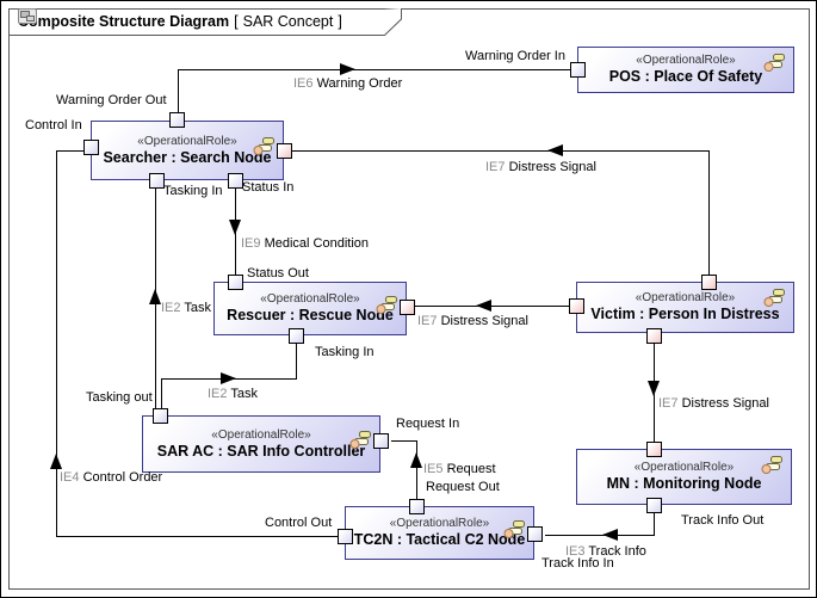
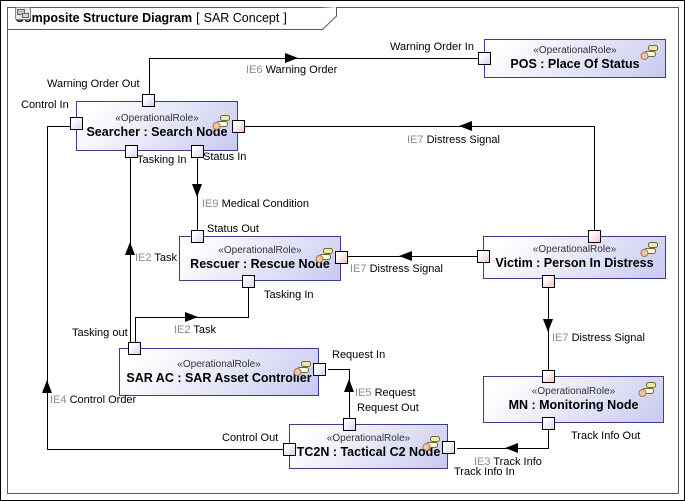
  mposite Structure Diagram
  [
  SAR Concept
  ]
  «OperationalRole»
- POS : Place Of Safety
+ POS : Place Of Status
  «OperationalRole»
  Searcher : Search Node
  «OperationalRole»
  Rescuer : Rescue Node
  «OperationalRole»
  Victim : Person In Distress
  «OperationalRole»
- SAR AC : SAR Info Controller
+ SAR AC : SAR Asset Controller
  «OperationalRole»
  MN : Monitoring Node
  «OperationalRole»
  TC2N : Tactical C2 Node
  Warning Order In
  Warning Order Out
  Control In
  Tasking In
  Status In
  Status Out
  Tasking In
  Tasking out
  Request In
  Request Out
  Control Out
  Track Info Out
  Track Info In
  IE6 Warning Order
  IE7 Distress Signal
  IE7 Distress Signal
  IE7 Distress Signal
  IE9 Medical Condition
  IE2 Task
  IE2 Task
  IE5 Request
  IE4 Control Order
  IE3 Track Info
